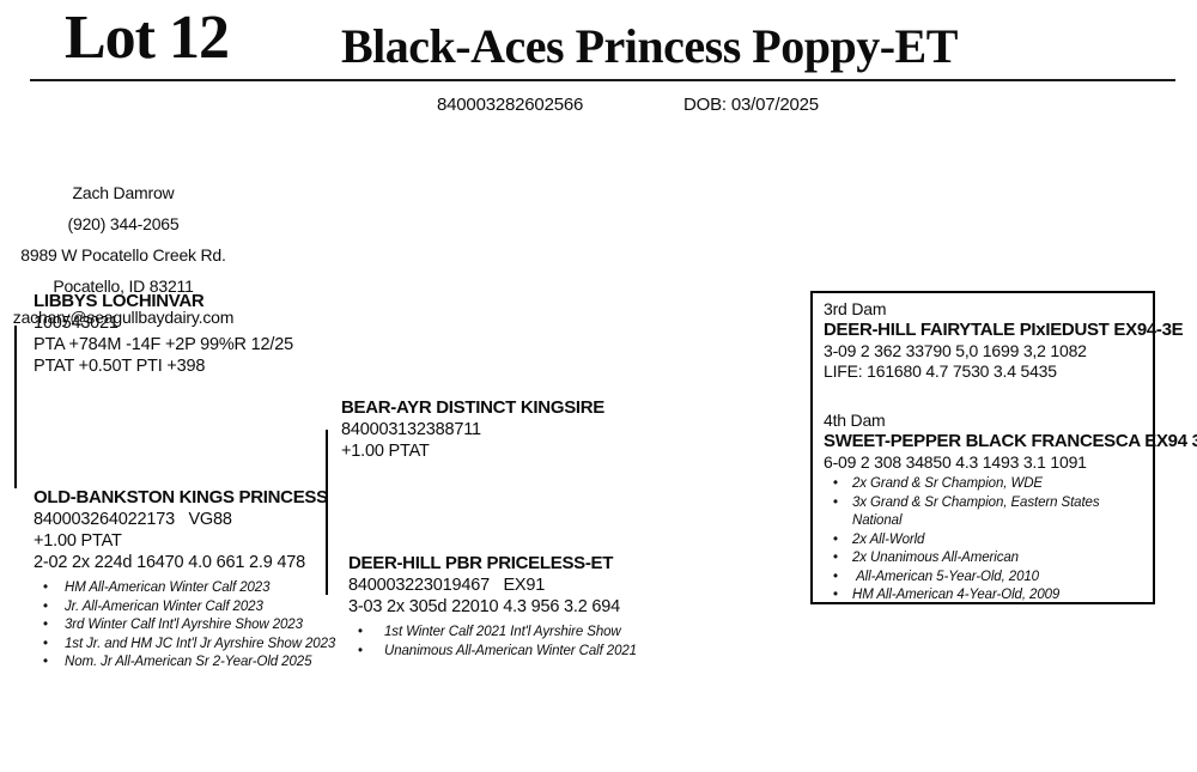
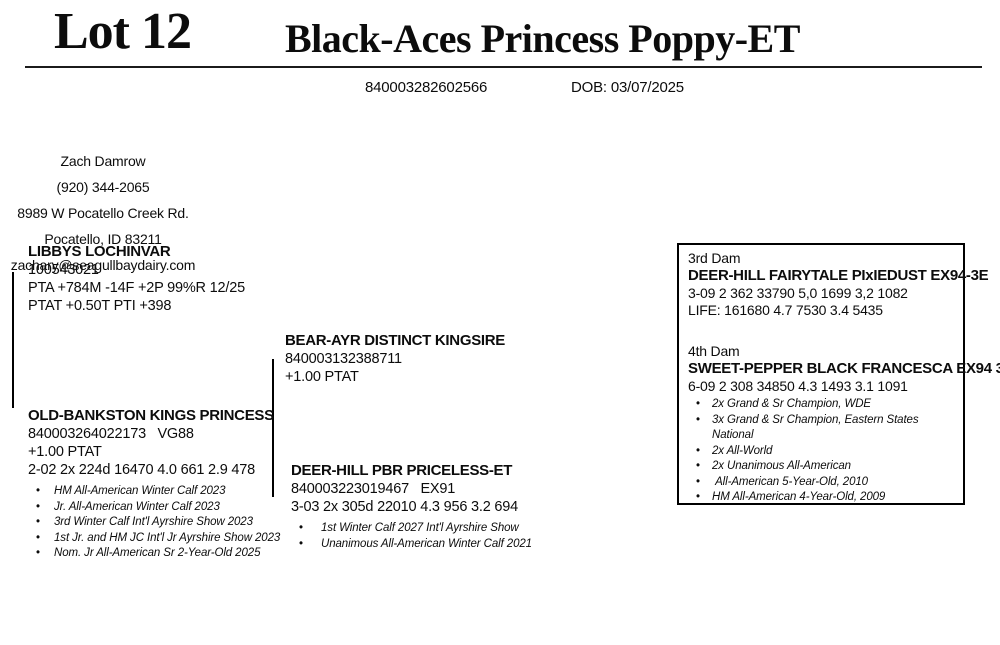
  Lot 12
  Black-Aces Princess Poppy-ET
  Zach Damrow
  (920) 344-2065
  8989 W Pocatello Creek Rd.
  Pocatello, ID 83211
  zachary@seagullbaydairy.com
  840003282602566
  DOB: 03/07/2025
  LIBBYS LOCHINVAR
  100543021
  PTA +784M -14F +2P 99%R 12/25
  PTAT +0.50T PTI +398
  OLD-BANKSTON KINGS PRINCESS
  840003264022173 VG88
  +1.00 PTAT
  2-02 2x 224d 16470 4.0 661 2.9 478
  HM All-American Winter Calf 2023
  Jr. All-American Winter Calf 2023
  3rd Winter Calf Int'l Ayrshire Show 2023
  1st Jr. and HM JC Int'l Jr Ayrshire Show 2023
  Nom. Jr All-American Sr 2-Year-Old 2025
  BEAR-AYR DISTINCT KINGSIRE
  840003132388711
  +1.00 PTAT
  DEER-HILL PBR PRICELESS-ET
  840003223019467 EX91
  3-03 2x 305d 22010 4.3 956 3.2 694
- 1st Winter Calf 2021 Int'l Ayrshire Show
+ 1st Winter Calf 2027 Int'l Ayrshire Show
  Unanimous All-American Winter Calf 2021
  3rd Dam
  DEER-HILL FAIRYTALE PIxIEDUST EX94-3E
  3-09 2 362 33790 5,0 1699 3,2 1082
  LIFE: 161680 4.7 7530 3.4 5435
  4th Dam
  SWEET-PEPPER BLACK FRANCESCA EX94
  6-09 2 308 34850 4.3 1493 3.1 1091
  2x Grand & Sr Champion, WDE
  3x Grand & Sr Champion, Eastern States National
  2x All-World
  2x Unanimous All-American
  All-American 5-Year-Old, 2010
  HM All-American 4-Year-Old, 2009
